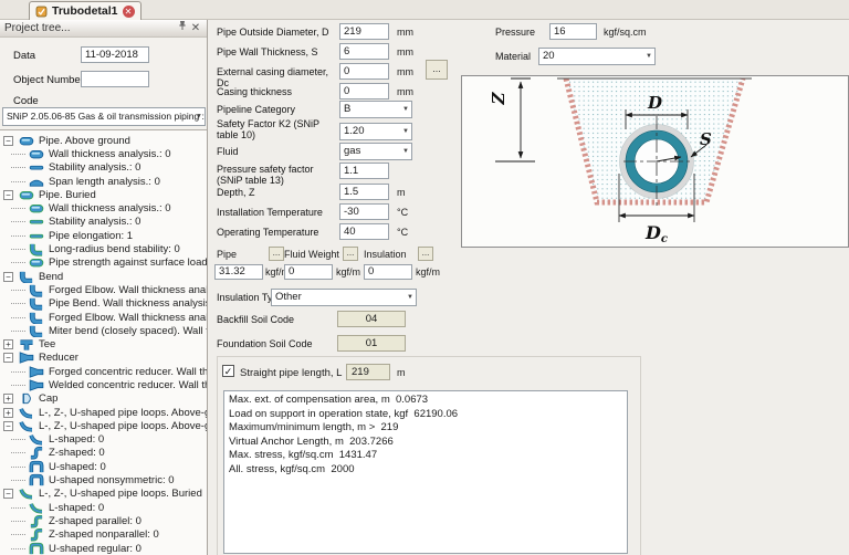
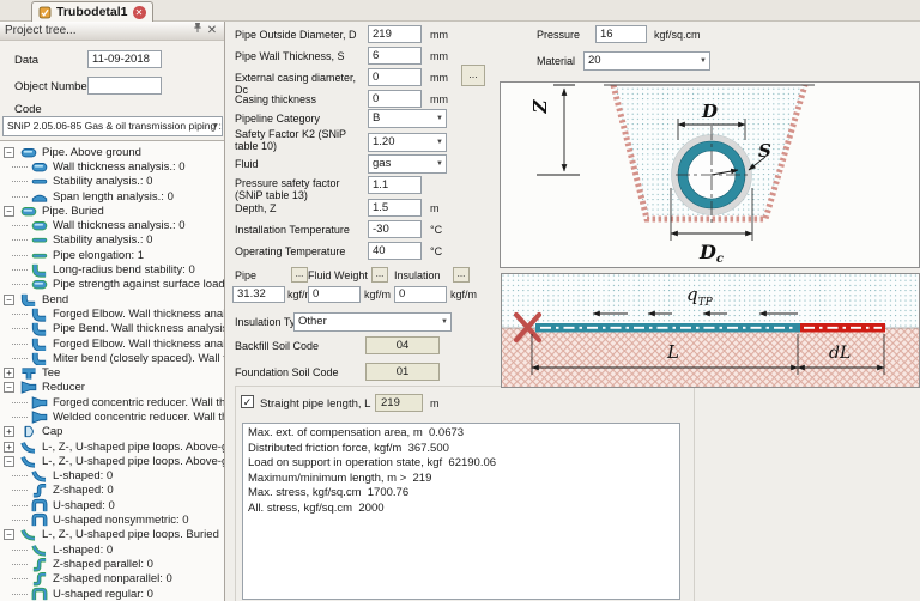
  Trubodetal1
  ✕
  Project tree...
  ✕
  Data
  11-09-2018
  Object Numbe
  Code
  SNiP 2.05.06-85 Gas & oil transmission piping :
  −
  Pipe. Above ground
  Wall thickness analysis.: 0
  Stability analysis.: 0
  Span length analysis.: 0
  −
  Pipe. Buried
  Wall thickness analysis.: 0
  Stability analysis.: 0
  Pipe elongation: 1
  Long-radius bend stability: 0
  Pipe strength against surface load
  −
  Bend
  Forged Elbow. Wall thickness ana
  Pipe Bend. Wall thickness analysi
  Forged Elbow. Wall thickness ana
  +
  Tee
  −
  Reducer
  +
  Cap
  +
  L-, Z-, U-shaped pipe loops. Above-
  −
  L-, Z-, U-shaped pipe loops. Above-
  L-shaped: 0
  Z-shaped: 0
  U-shaped: 0
  U-shaped nonsymmetric: 0
  −
  L-, Z-, U-shaped pipe loops. Buried
  L-shaped: 0
  Z-shaped parallel: 0
  Z-shaped nonparallel: 0
  U-shaped regular: 0
  Pipe Outside Diameter, D
  219
  mm
  Pipe Wall Thickness, S
  6
  mm
  External casing diameter, Dc
  0
  mm
  ...
  Casing thickness
  0
  mm
  Pipeline Category
  B
  Safety Factor K2 (SNiP table 10)
  1.20
  Fluid
  gas
  Pressure safety factor (SNiP table 13)
  1.1
  Depth, Z
  1.5
  m
  Installation Temperature
  -30
  °C
  Operating Temperature
  40
  °C
  Pipe
  ...
  31.32
  kgf/
  Fluid Weight
  ...
  0
  kgf/m
  Insulation
  ...
  0
  kgf/m
  Insulation T
  Other
  Backfill Soil Code
  04
  Foundation Soil Code
  01
  ✓
  Straight pipe length, L
  219
  m
  Max. ext. of compensation area, m 0.0673
+ Distributed friction force, kgf/m 367.500
  Load on support in operation state, kgf 62190.06
  Maximum/minimum length, m > 219
- Virtual Anchor Length, m 203.7266
- Max. stress, kgf/sq.cm 1431.47
+ Max. stress, kgf/sq.cm 1700.76
  All. stress, kgf/sq.cm 2000
  Pressure
  16
  kgf/sq.cm
  Material
  20
  D
  S
  Dc
+ qTP
+ L
+ dL
